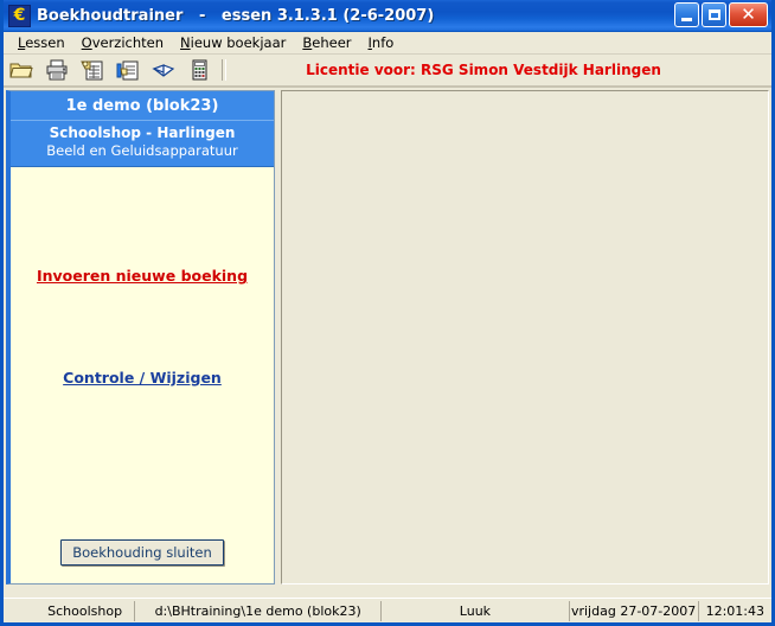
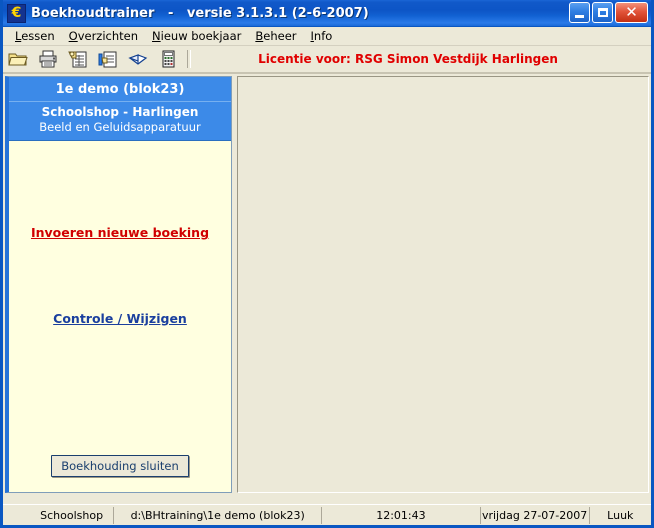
  €
- Boekhoudtrainer - essen 3.1.3.1 (2-6-2007)
+ Boekhoudtrainer - versie 3.1.3.1 (2-6-2007)
  ✕
  Lessen
  Overzichten
  Nieuw boekjaar
  Beheer
  Info
  Licentie voor: RSG Simon Vestdijk Harlingen
  1e demo (blok23)
  Schoolshop - Harlingen
  Beeld en Geluidsapparatuur
  Invoeren nieuwe boeking
  Controle / Wijzigen
  Boekhouding sluiten
  Schoolshop
  d:\BHtraining\1e demo (blok23)
- Luuk
+ 12:01:43
  vrijdag 27-07-2007
- 12:01:43
+ Luuk
